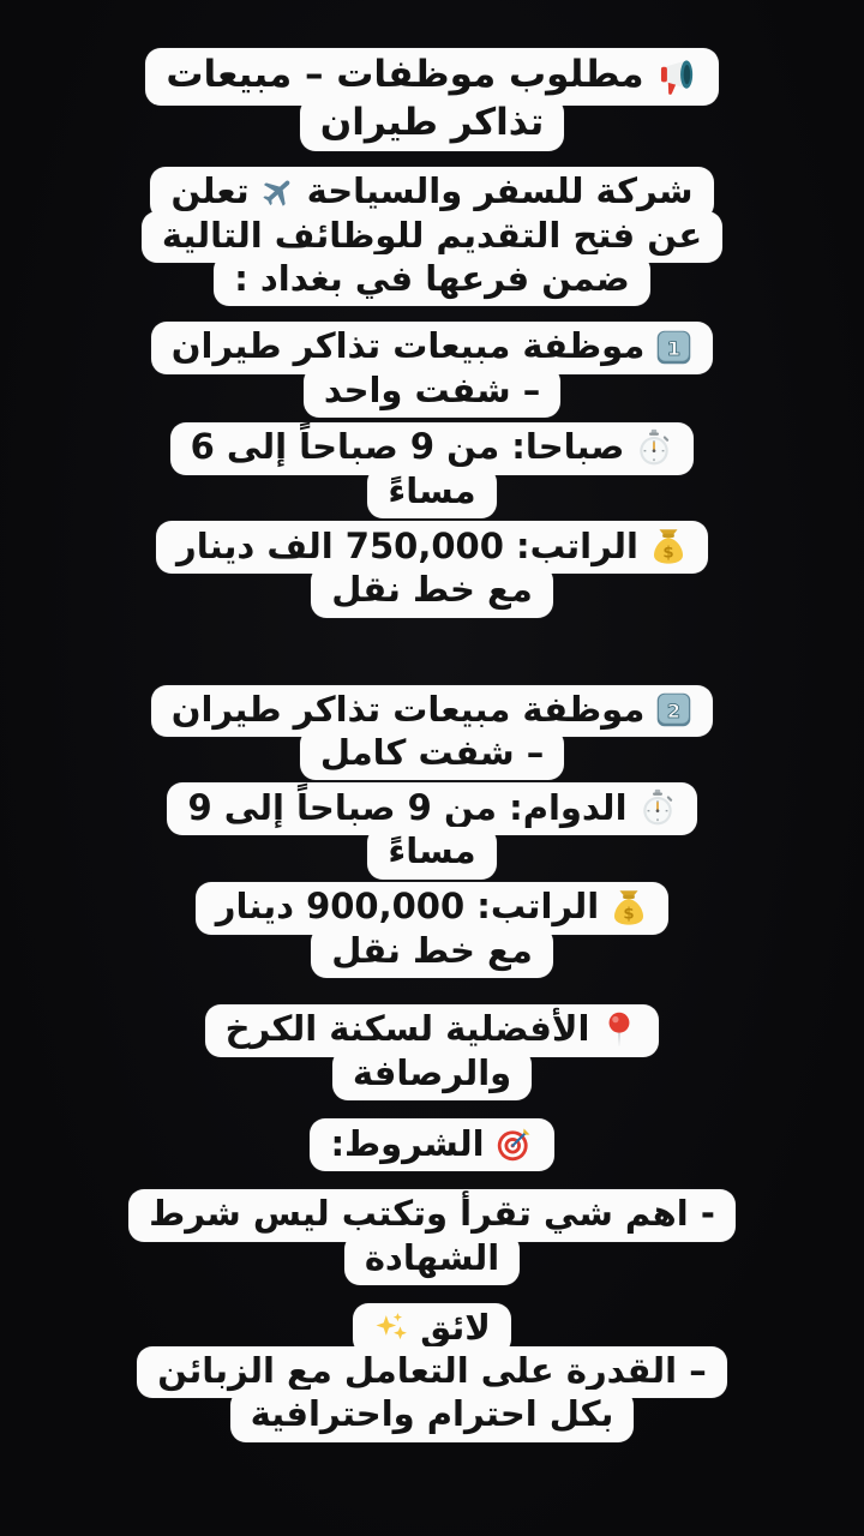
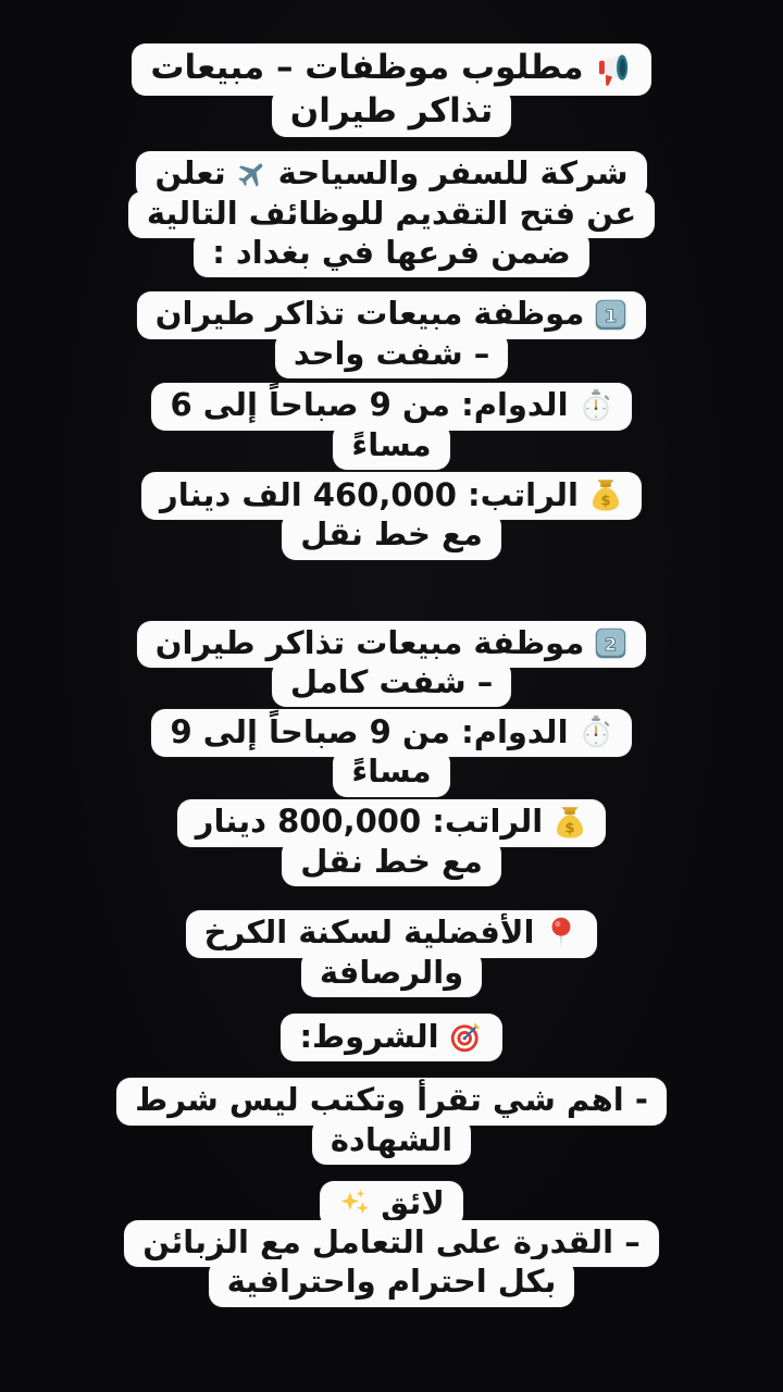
  مطلوب موظفات – مبيعات
  تذاكر طيران
  شركة للسفر والسياحة
  تعلن
  عن فتح التقديم للوظائف التالية
  ضمن فرعها في بغداد :
  1
  موظفة مبيعات تذاكر طيران
  – شفت واحد
- صباحا: من 9 صباحاً إلى 6
+ الدوام: من 9 صباحاً إلى 6
  مساءً
  $
- الراتب: 750,000 الف دينار
+ الراتب: 460,000 الف دينار
  مع خط نقل
  2
  موظفة مبيعات تذاكر طيران
  – شفت كامل
  الدوام: من 9 صباحاً إلى 9
  مساءً
  $
- الراتب: 900,000 دينار
+ الراتب: 800,000 دينار
  مع خط نقل
  الأفضلية لسكنة الكرخ
  والرصافة
  الشروط:
  - اهم شي تقرأ وتكتب ليس شرط
  الشهادة
  لائق
  – القدرة على التعامل مع الزبائن
  بكل احترام واحترافية
